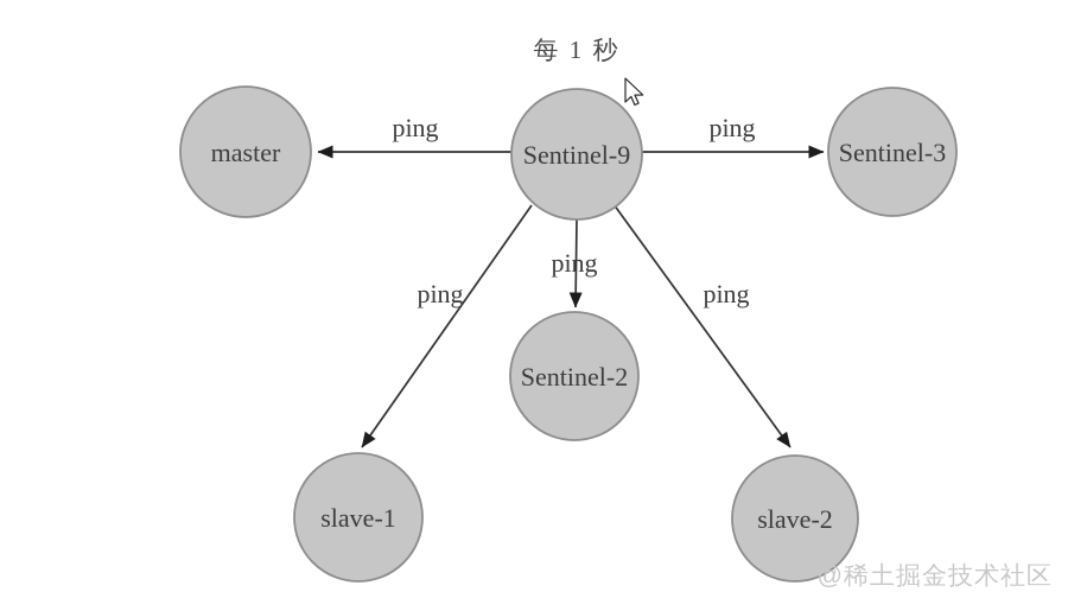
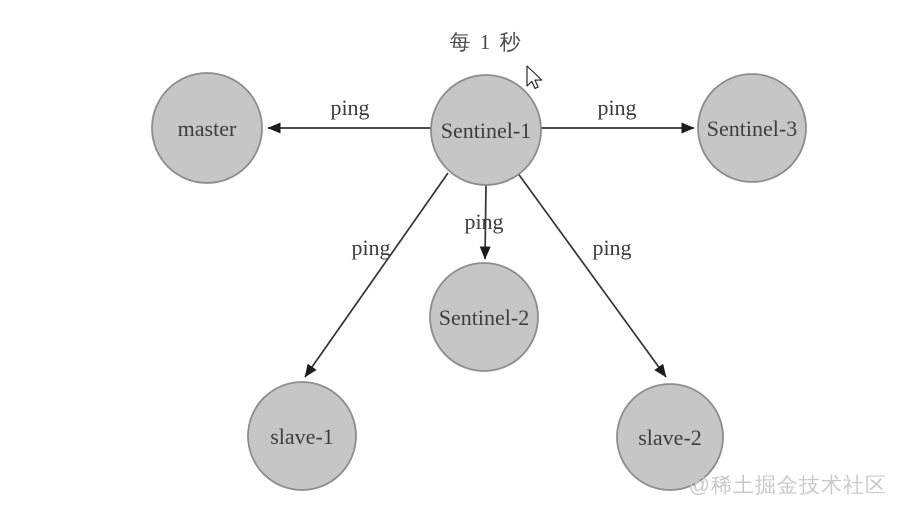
  每 1 秒
  ping
  ping
  ping
  ping
  ping
  master
- Sentinel-9
+ Sentinel-1
  Sentinel-3
  Sentinel-2
  slave-1
  slave-2
  @稀土掘金技术社区
